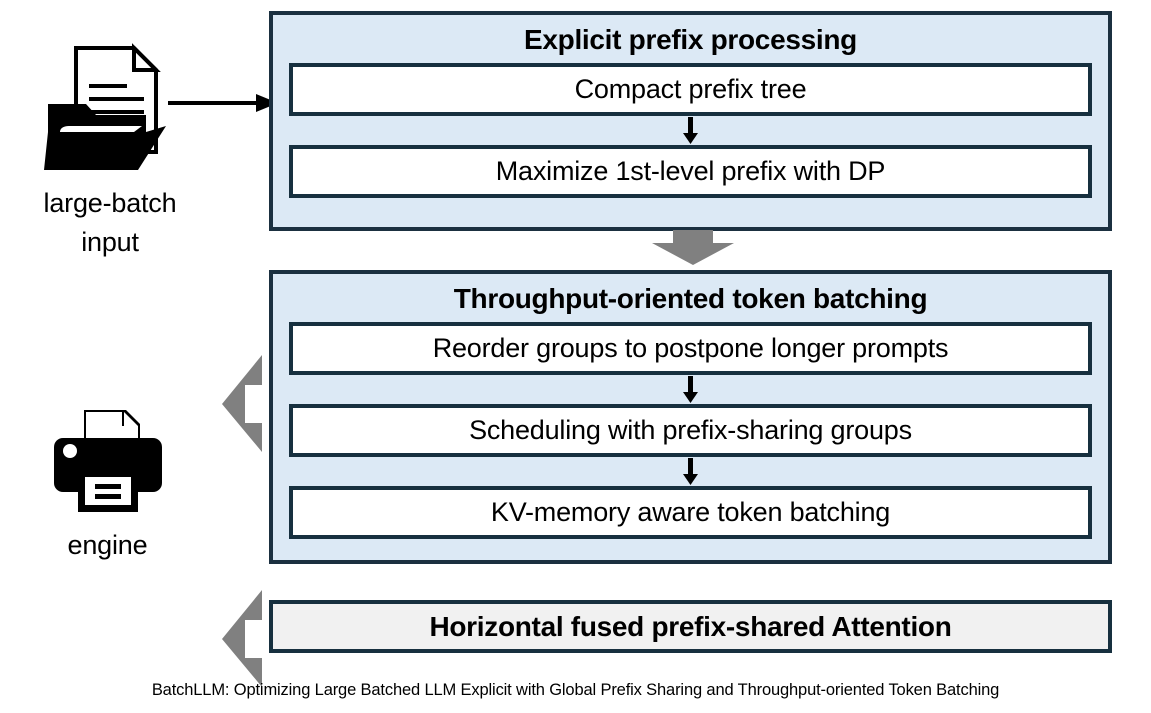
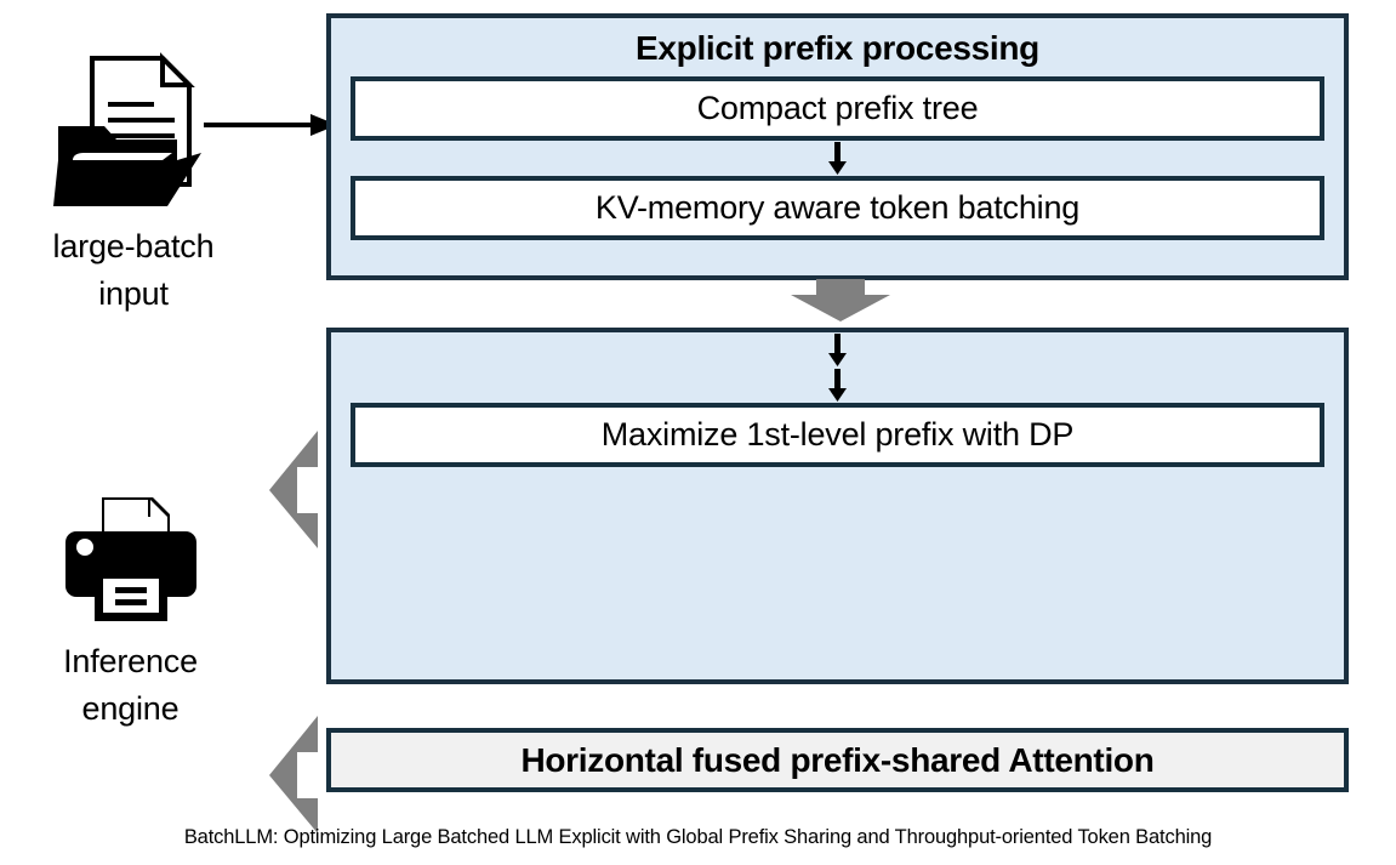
  large-batch
  input
  Explicit prefix processing
  Compact prefix tree
- Maximize 1st-level prefix with DP
+ KV-memory aware token batching
- Throughput-oriented token batching
- Reorder groups to postpone longer prompts
- Scheduling with prefix-sharing groups
- KV-memory aware token batching
+ Maximize 1st-level prefix with DP
+ Inference
  engine
  Horizontal fused prefix-shared Attention
  BatchLLM: Optimizing Large Batched LLM Explicit with Global Prefix Sharing and Throughput-oriented Token Batching
